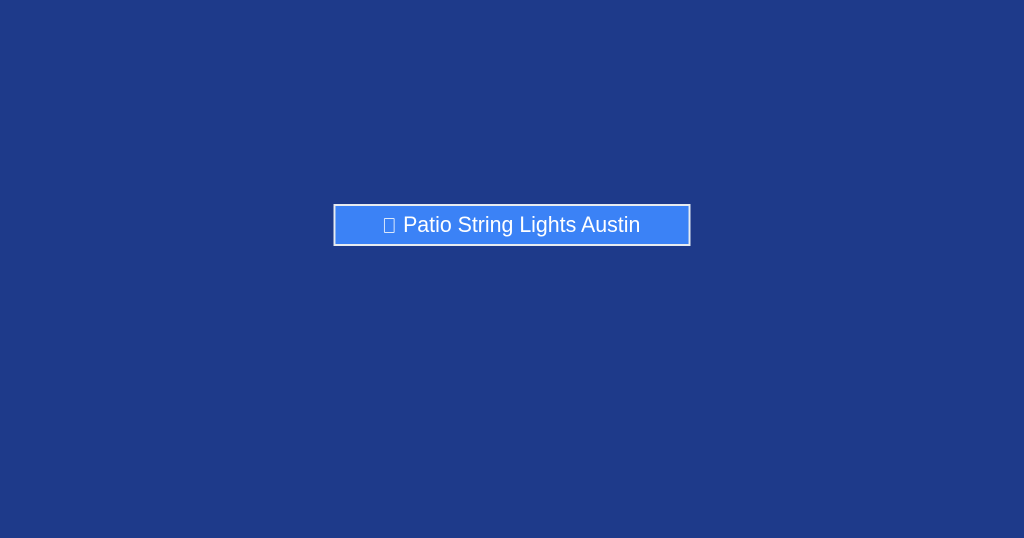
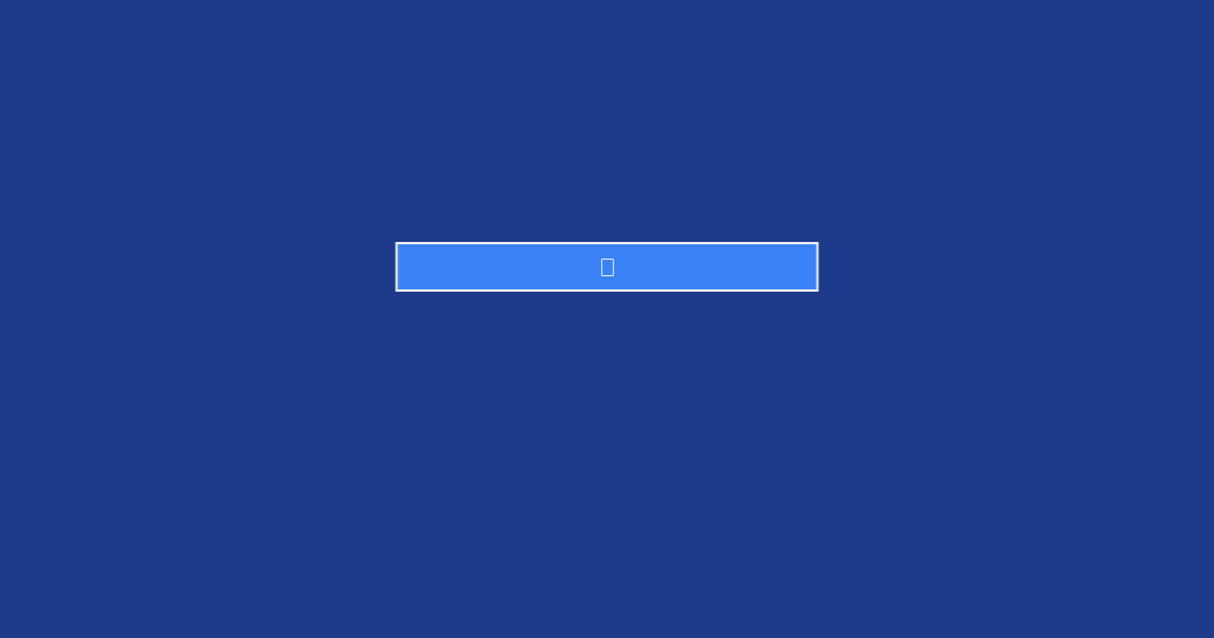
- Patio String Lights Austin
